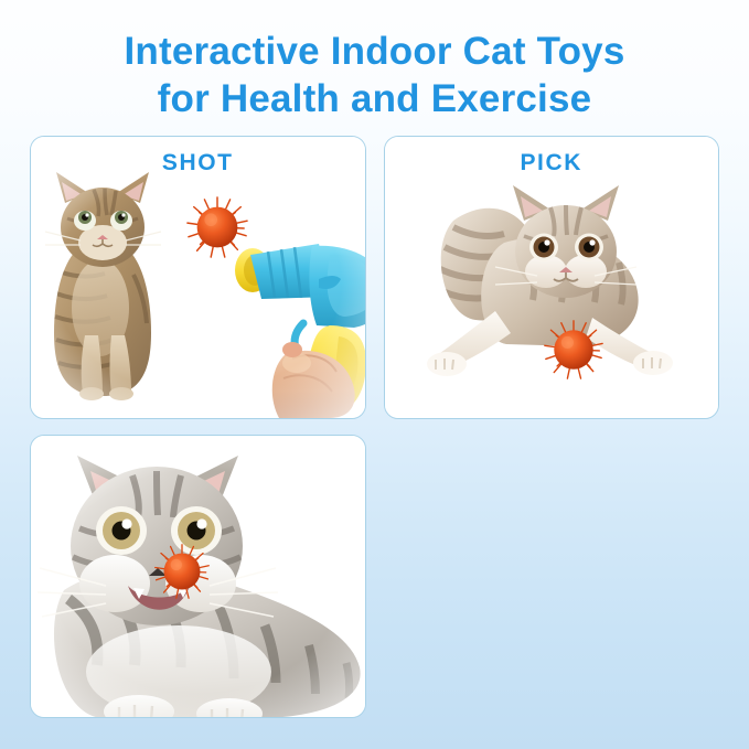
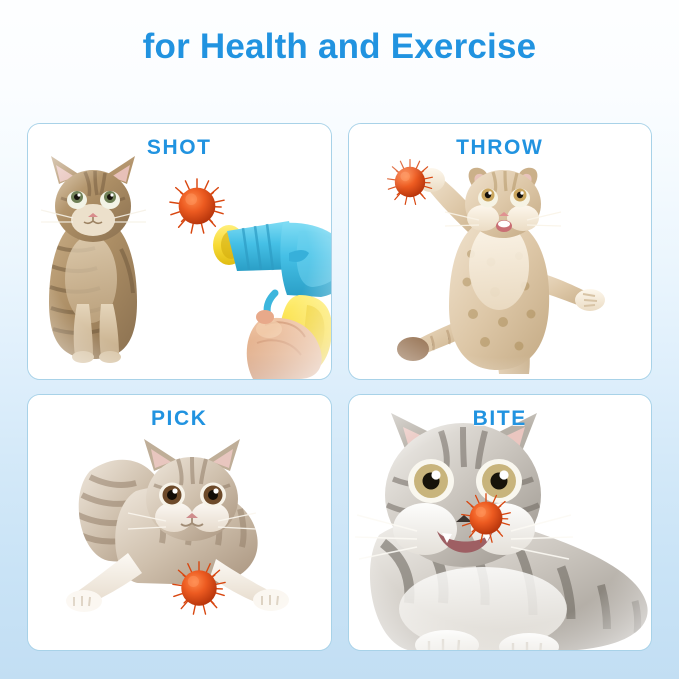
- Interactive Indoor Cat Toys
  for Health and Exercise
  SHOT
+ THROW
  PICK
+ BITE
